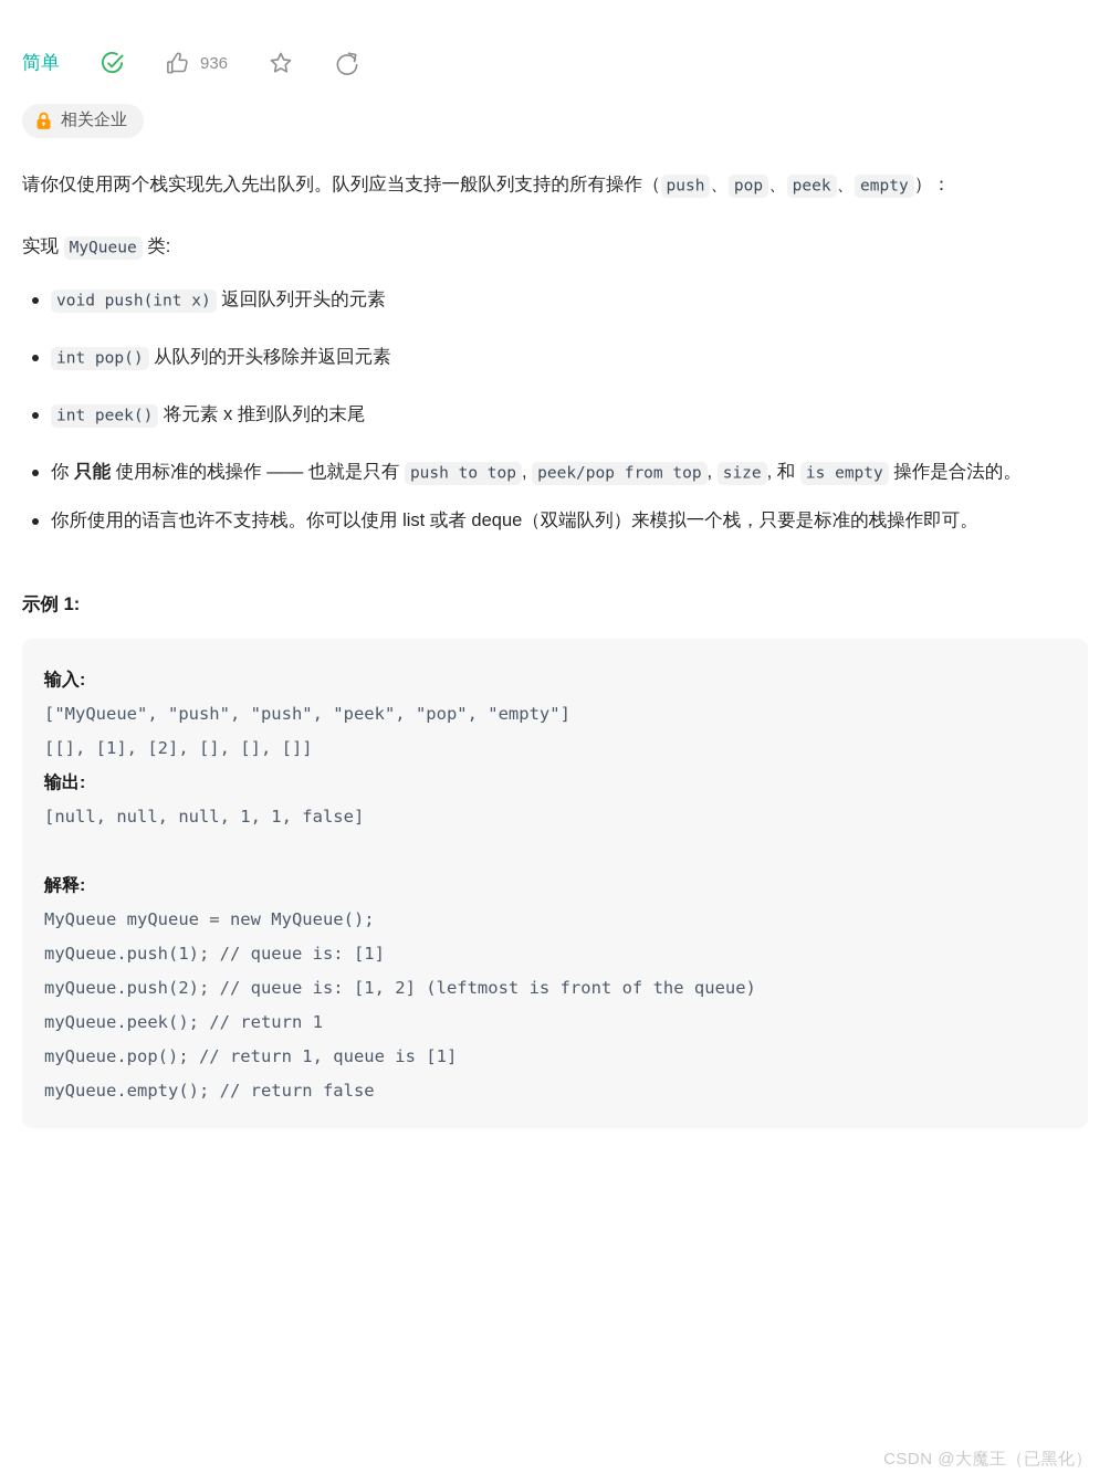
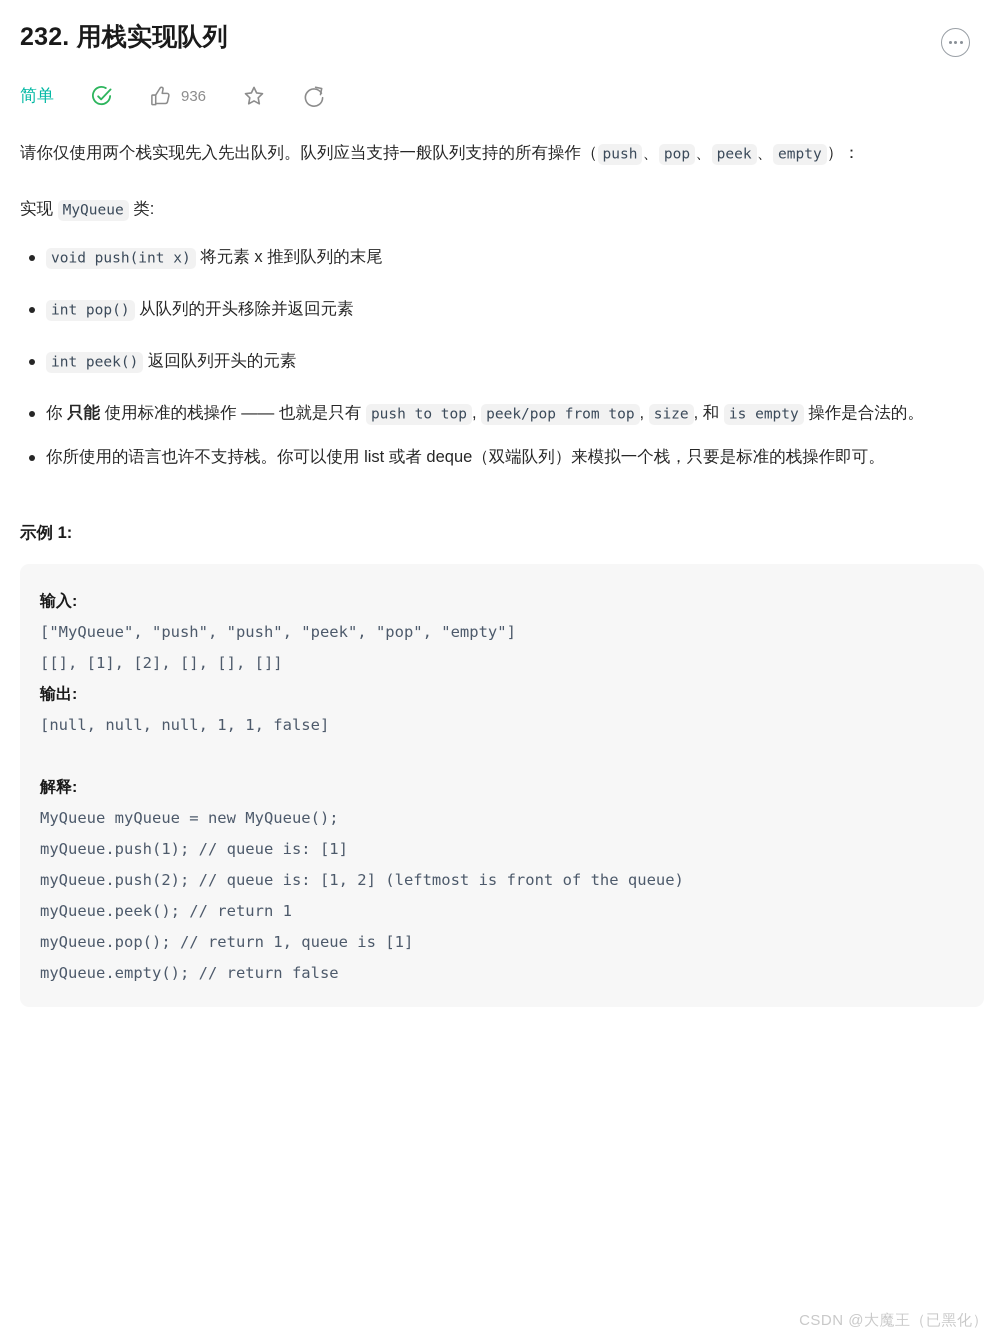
+ 232. 用栈实现队列
  简单
  936
- 相关企业
  请你仅使用两个栈实现先入先出队列。队列应当支持一般队列支持的所有操作（ push 、 pop 、 peek 、 empty ）：
  实现 MyQueue 类:
- void push(int x) 返回队列开头的元素
+ void push(int x) 将元素 x 推到队列的末尾
  int pop() 从队列的开头移除并返回元素
- int peek() 将元素 x 推到队列的末尾
+ int peek() 返回队列开头的元素
  你 只能 使用标准的栈操作 —— 也就是只有 push to top , peek/pop from top , size , 和 is empty 操作是合法的。
  你所使用的语言也许不支持栈。你可以使用 list 或者 deque（双端队列）来模拟一个栈，只要是标准的栈操作即可。
  示例 1:
  输入: ["MyQueue", "push", "push", "peek", "pop", "empty"] [[], [1], [2], [], [], []] 输出: [null, null, null, 1, 1, false] 解释: MyQueue myQueue = new MyQueue(); myQueue.push(1); // queue is: [1] myQueue.push(2); // queue is: [1, 2] (leftmost is front of the queue) myQueue.peek(); // return 1 myQueue.pop(); // return 1, queue is [1] myQueue.empty(); // return false
  CSDN @大魔王（已黑化）
